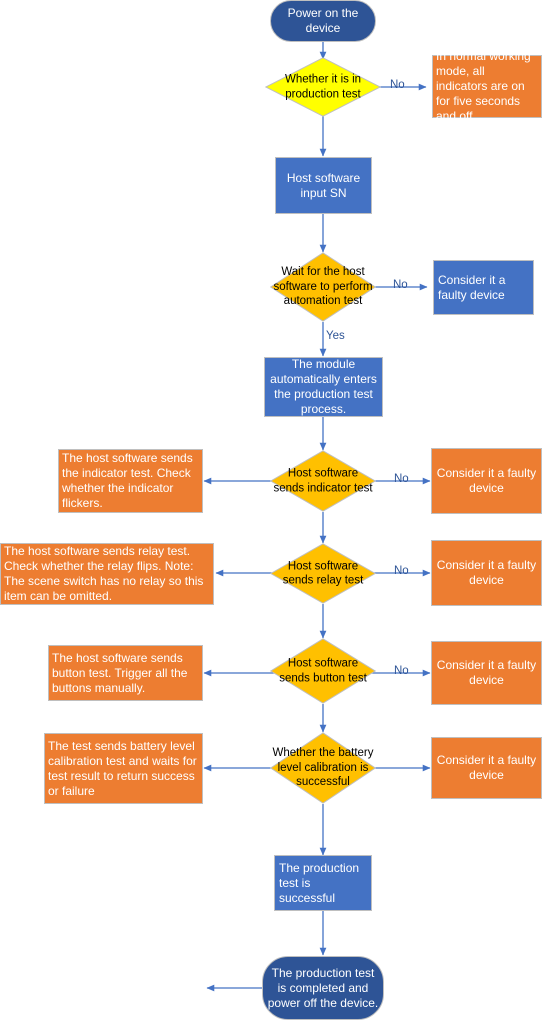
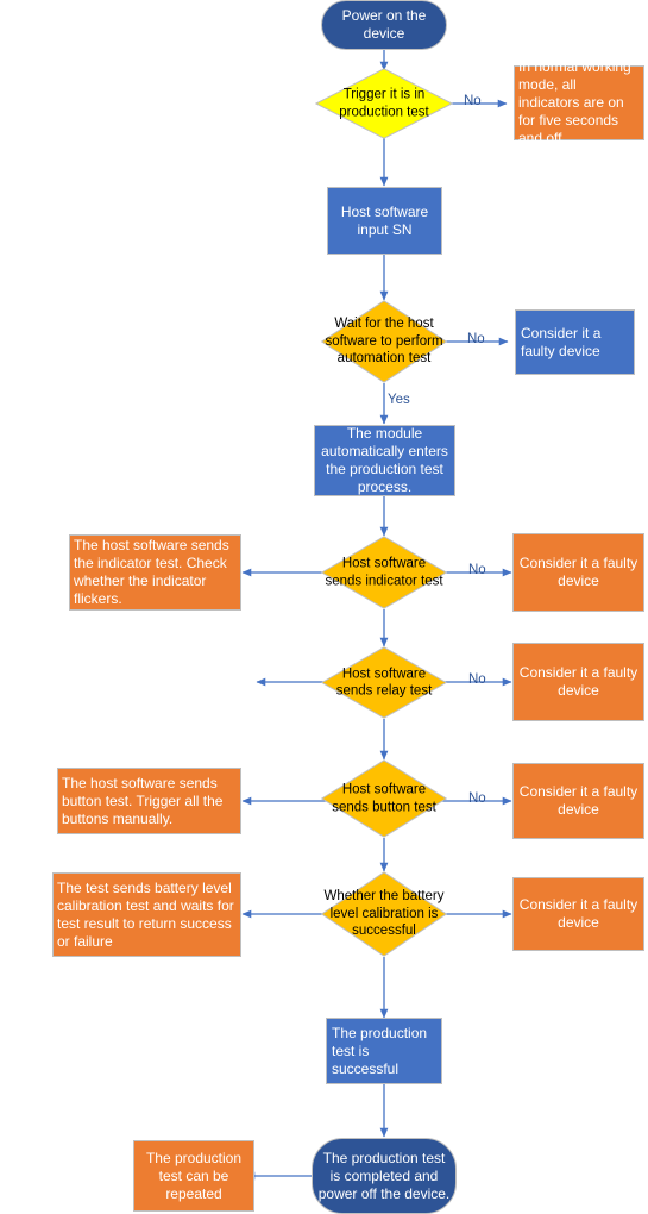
  Power on the device
- Whether it is in production test
+ Trigger it is in production test
  No
  In normal working mode, all indicators are on for five seconds and off
  Host software input SN
  Wait for the host software to perform automation test
  No
  Yes
  Consider it a faulty device
  The module automatically enters the production test process.
  Host software sends indicator test
  No
  The host software sends the indicator test. Check whether the indicator flickers.
  Consider it a faulty device
  Host software sends relay test
  No
- The host software sends relay test. Check whether the relay flips. Note: The scene switch has no relay so this item can be omitted.
  Consider it a faulty device
  Host software sends button test
  No
  The host software sends button test. Trigger all the buttons manually.
  Consider it a faulty device
  Whether the battery level calibration is successful
  The test sends battery level calibration test and waits for test result to return success or failure
  Consider it a faulty device
  The production test is successful
  The production test is completed and power off the device.
+ The production test can be repeated
